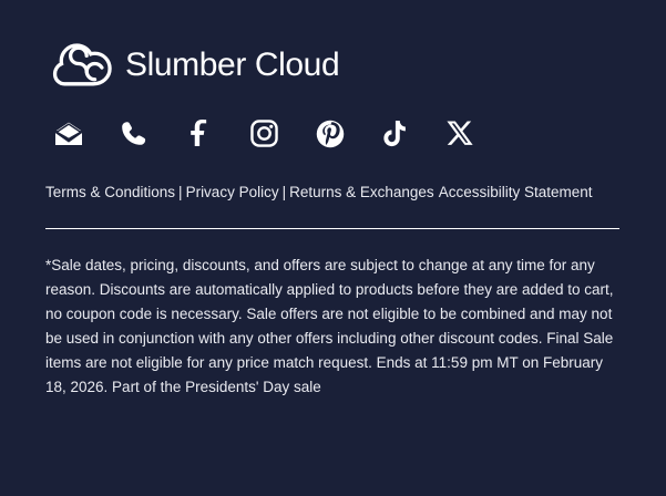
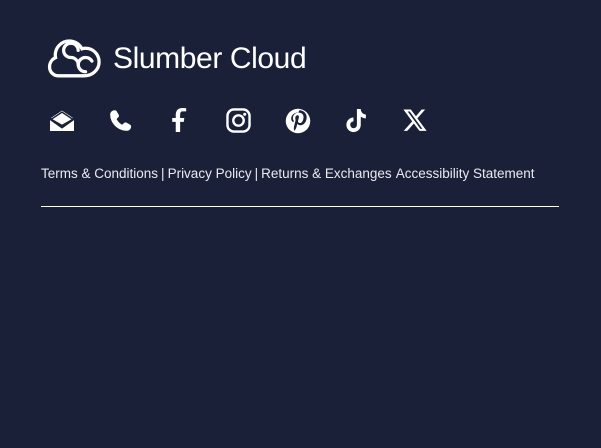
  Slumber Cloud
  Terms & Conditions | Privacy Policy | Returns & Exchanges Accessibility Statement
- *Sale dates, pricing, discounts, and offers are subject to change at any time for any reason. Discounts are automatically applied to products before they are added to cart, no coupon code is necessary. Sale offers are not eligible to be combined and may not be used in conjunction with any other offers including other discount codes. Final Sale items are not eligible for any price match request. Ends at 11:59 pm MT on February 18, 2026. Part of the Presidents' Day sale
